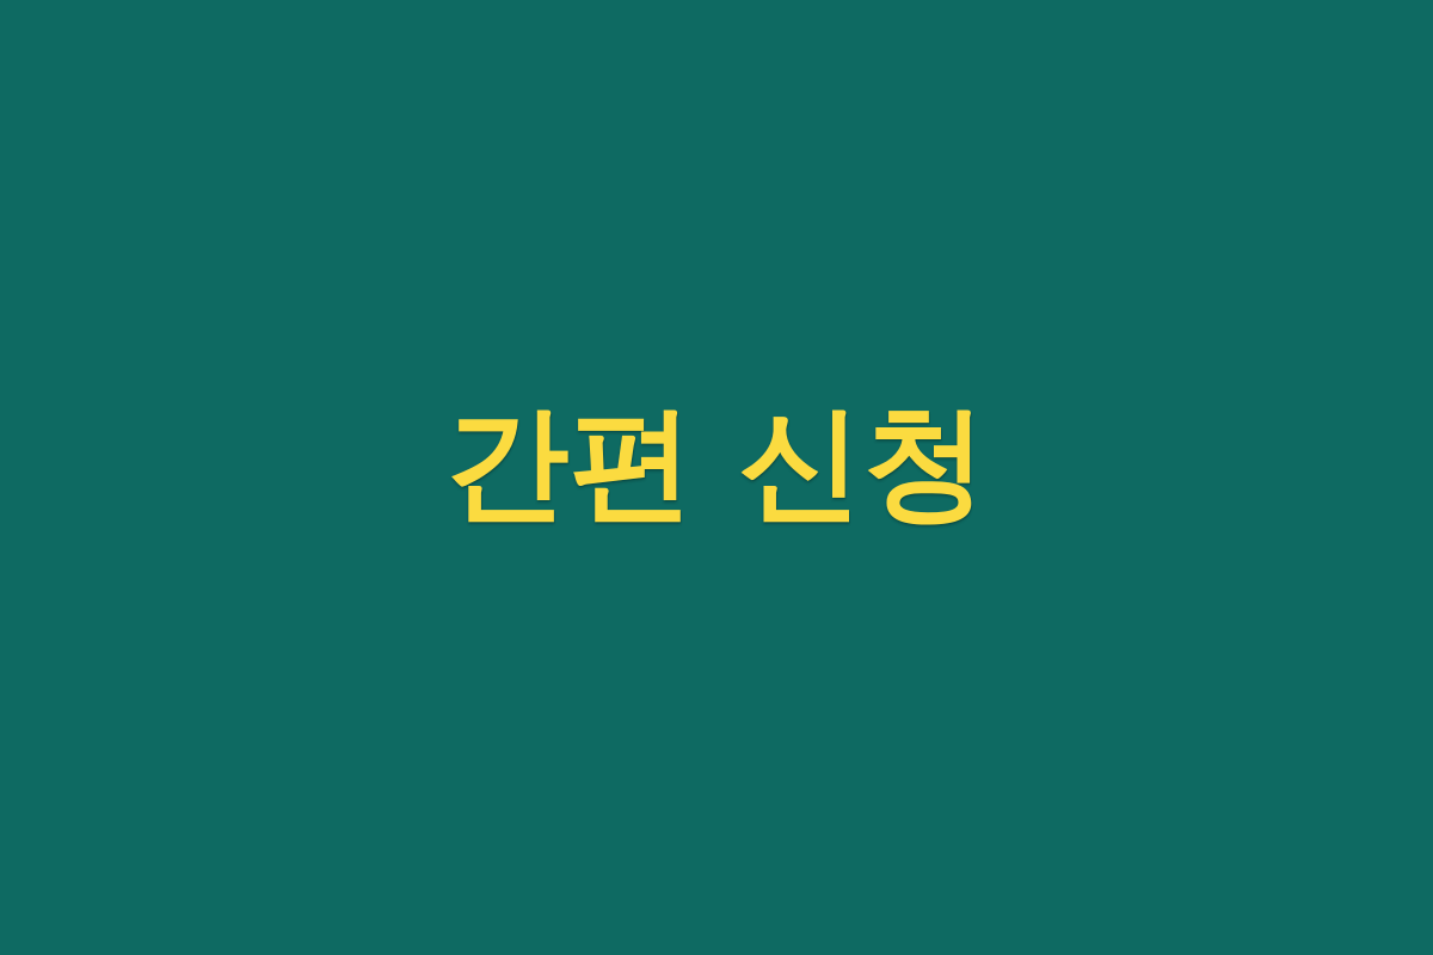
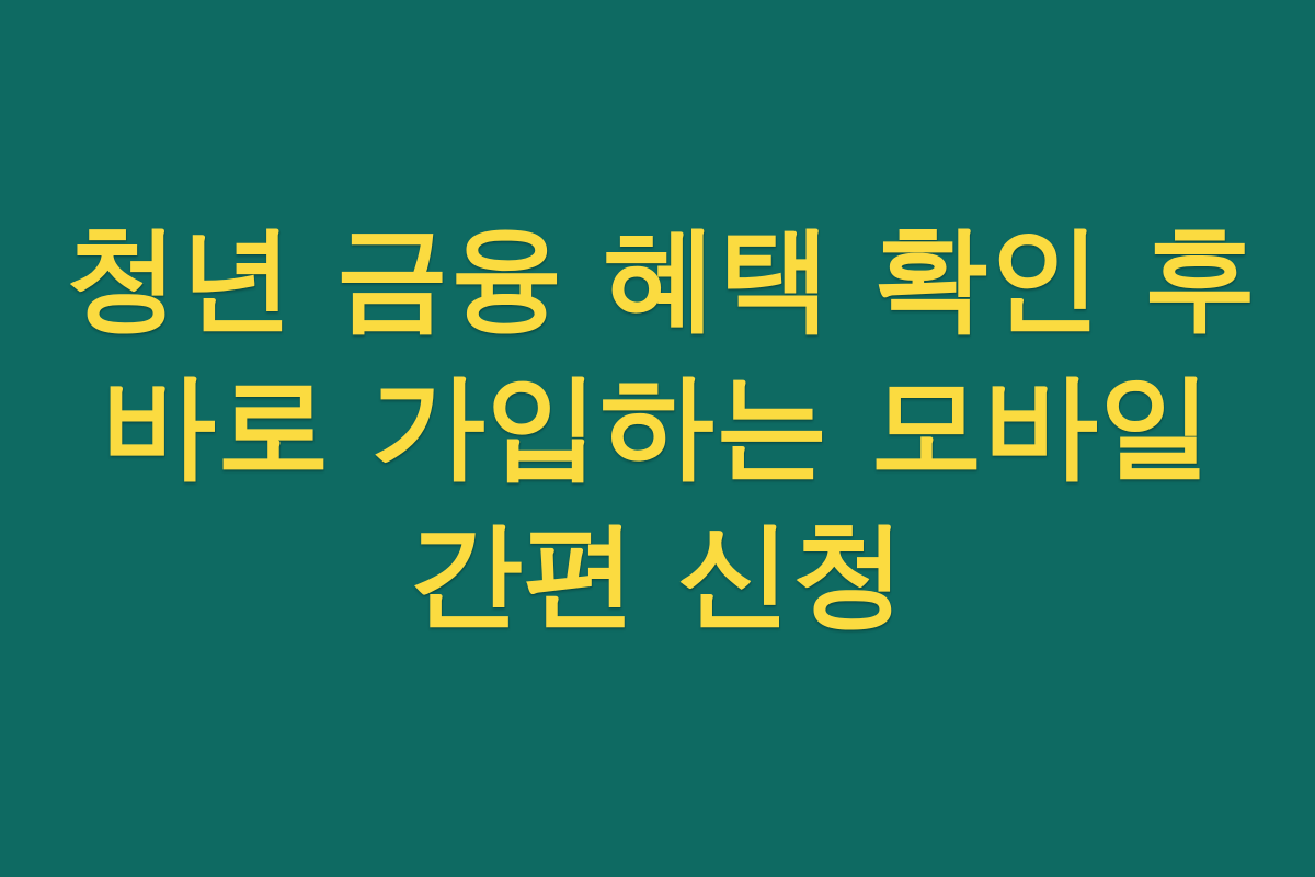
+ 청년 금융 혜택 확인 후
+ 바로 가입하는 모바일
  간편 신청
